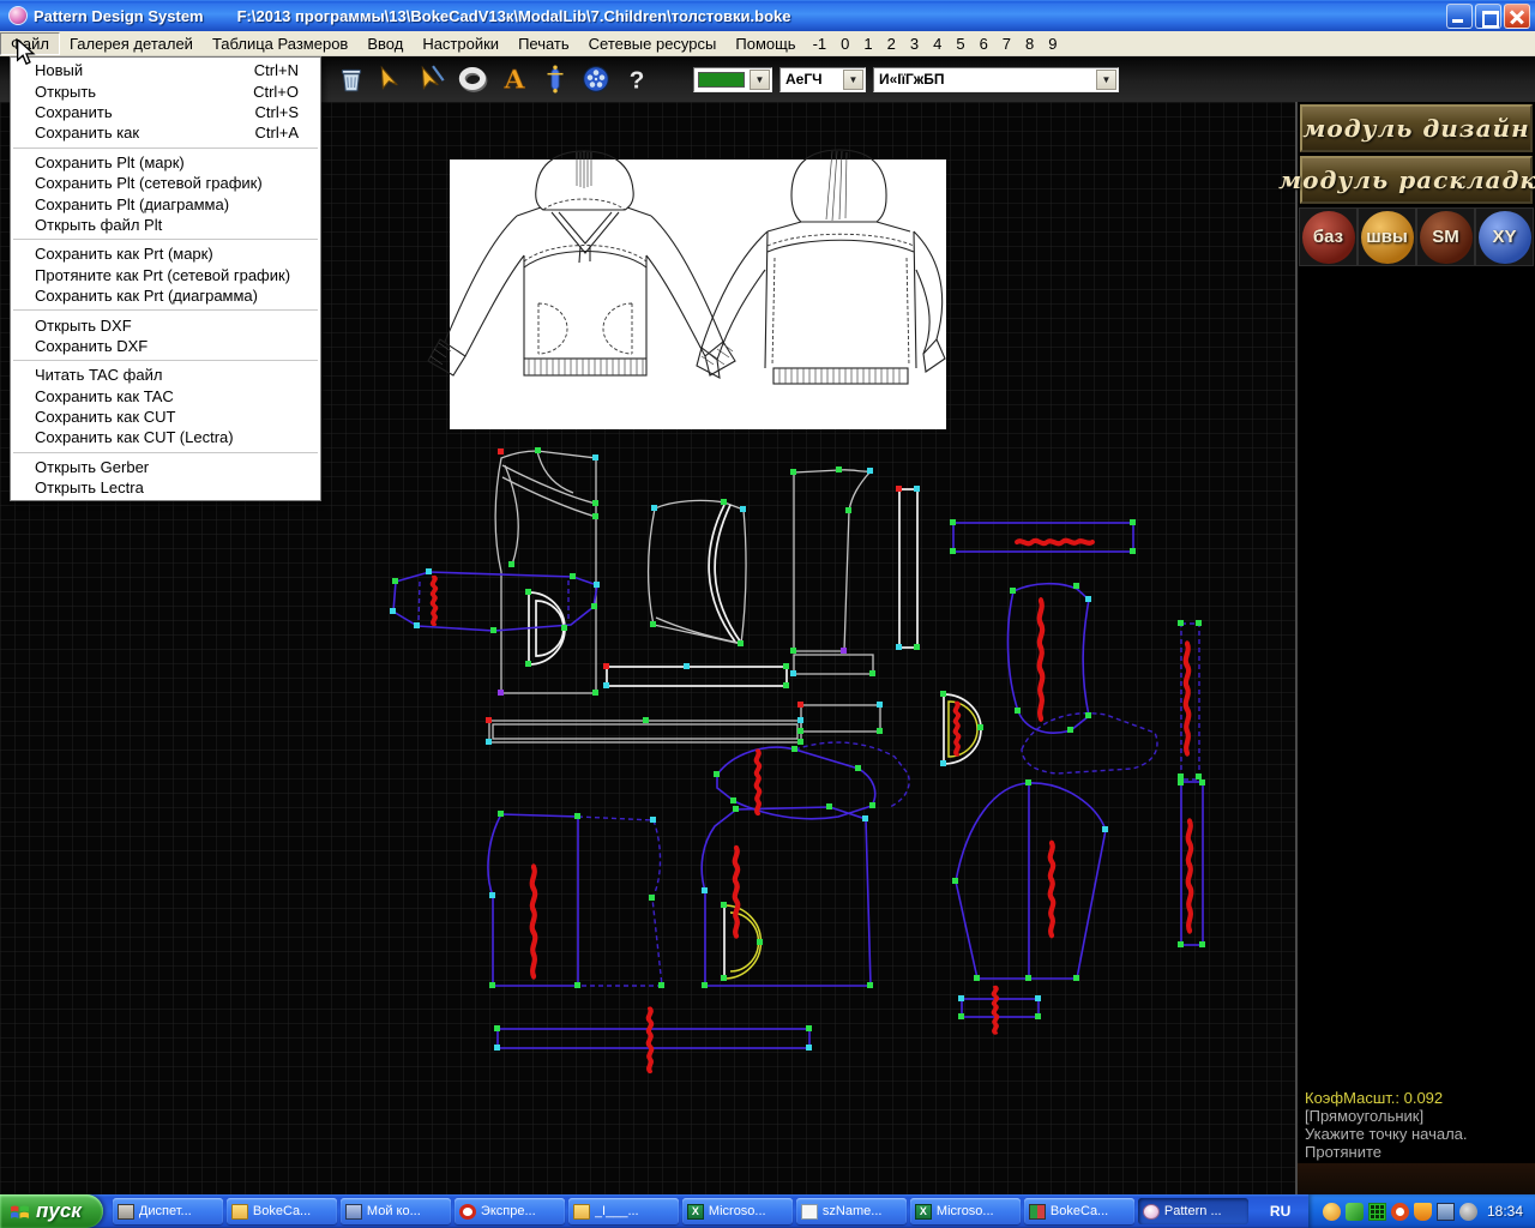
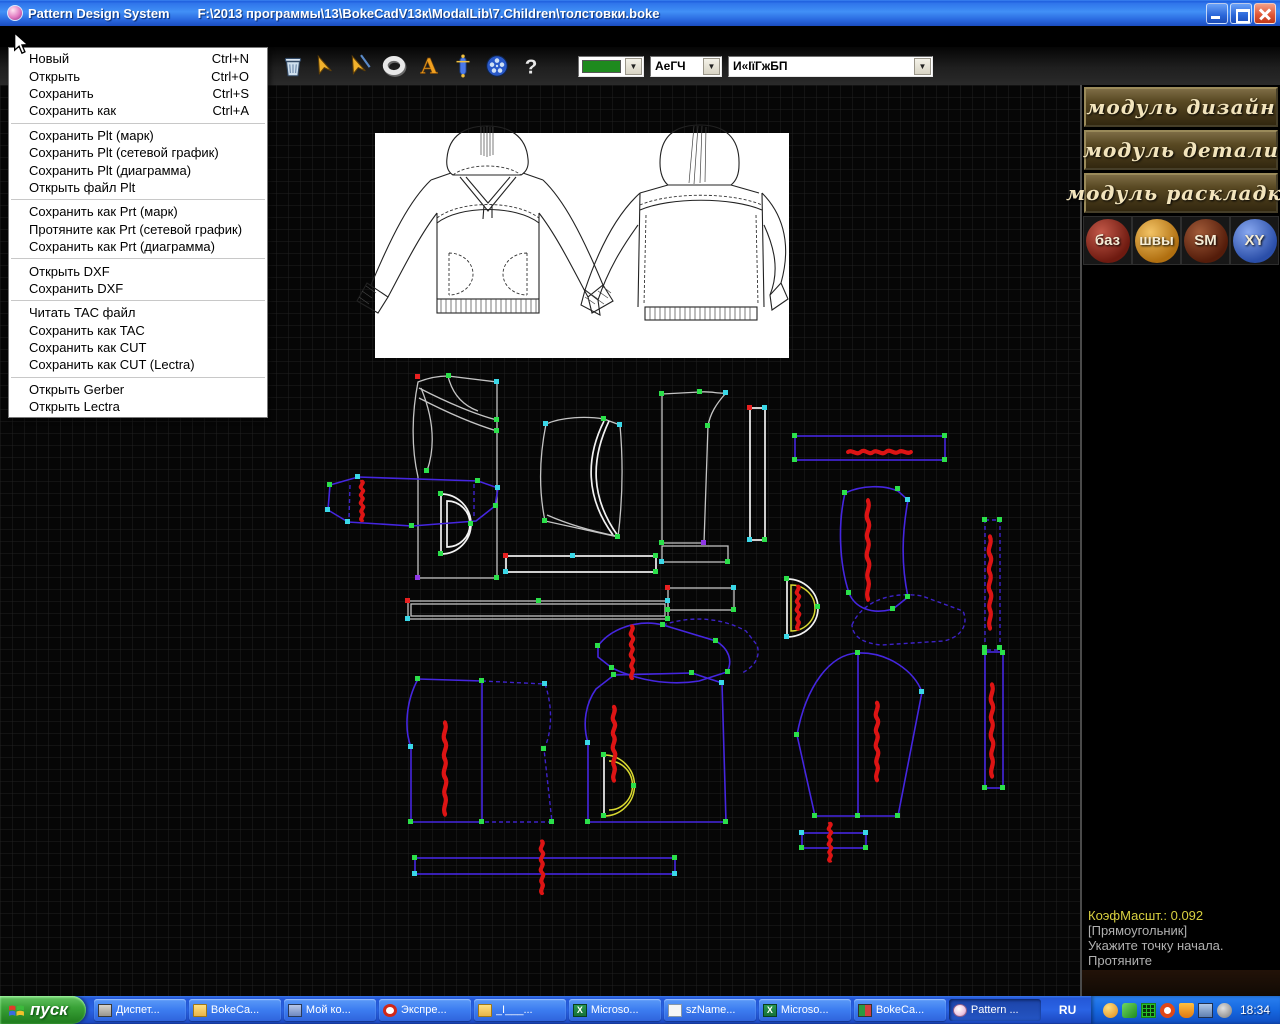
  Pattern Design System
  F:\2013 программы\13\BokeCadV13к\ModalLib\7.Children\толстовки.boke
- Файл
- Галерея деталей
- Таблица Размеров
- Ввод
- Настройки
- Печать
- Сетевые ресурсы
- Помощь
- -1
- 0
- 1
- 2
- 3
- 4
- 5
- 6
- 7
- 8
- 9
  A
  ?
  ▼
  АеГЧ
  ▼
  И«IïГжБП
  ▼
  модуль дизайн
+ модуль детали
  модуль раскладк
  баз
  швы
  SM
  XY
  КоэфМасшт.: 0.092
  [Прямоугольник]
  Укажите точку начала. Протяните
  Новый
  Ctrl+N
  Открыть
  Ctrl+O
  Сохранить
  Ctrl+S
  Сохранить как
  Ctrl+A
  Сохранить Plt (марк)
  Сохранить Plt (сетевой график)
  Сохранить Plt (диаграмма)
  Открыть файл Plt
  Сохранить как Prt (марк)
  Протяните как Prt (сетевой график)
  Сохранить как Prt (диаграмма)
  Открыть DXF
  Сохранить DXF
  Читать TAC файл
  Сохранить как TAC
  Сохранить как CUT
  Сохранить как CUT (Lectra)
  Открыть Gerber
  Открыть Lectra
  пуск
  Диспет...
  BokeCa...
  Мой ко...
  Экспре...
  _I___...
  Microso...
  szName...
  Microso...
  BokeCa...
  Pattern ...
  RU
  18:34
